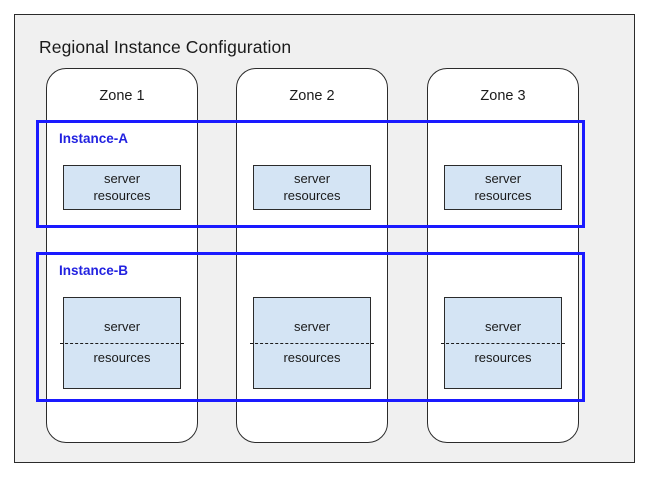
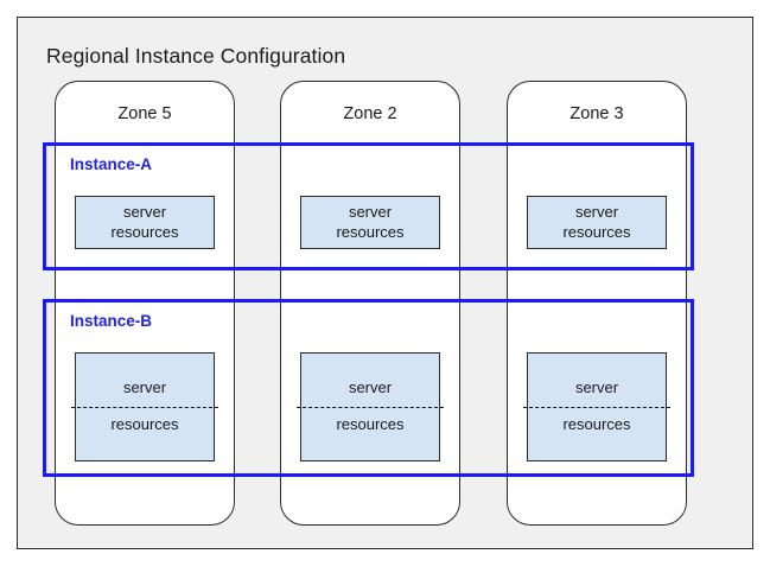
  Regional Instance Configuration
- Zone 1
+ Zone 5
  Zone 2
  Zone 3
  Instance-A
  Instance-B
  server
  resources
  server
  resources
  server
  resources
  server
  resources
  server
  resources
  server
  resources
